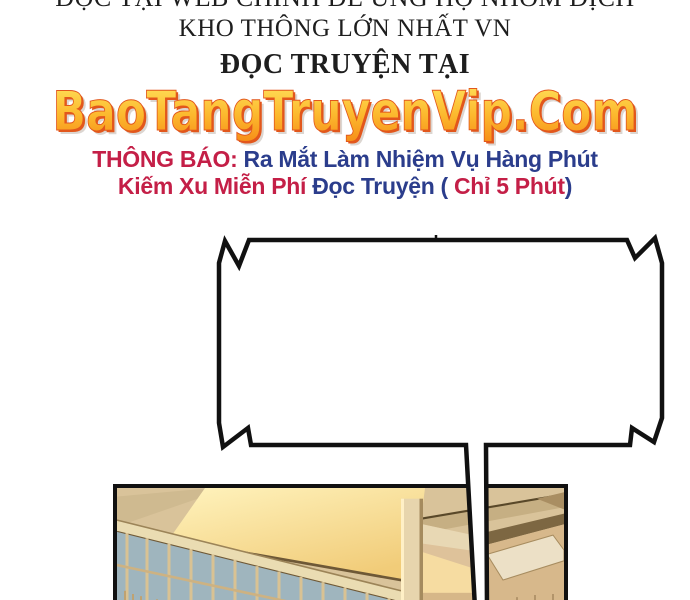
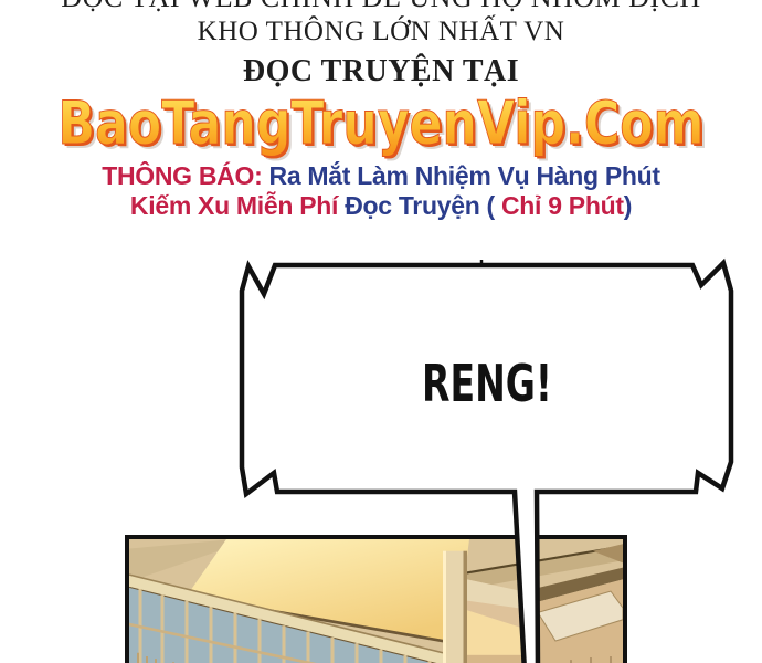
  KHO THÔNG LỚN NHẤT VN
  ĐỌC TRUYỆN TẠI
  BaoTangTruyenVip.Com
  THÔNG BÁO: Ra Mắt Làm Nhiệm Vụ Hàng Phút
- Kiếm Xu Miễn Phí Đọc Truyện ( Chỉ 5 Phút)
+ Kiếm Xu Miễn Phí Đọc Truyện ( Chỉ 9 Phút)
+ RENG!
